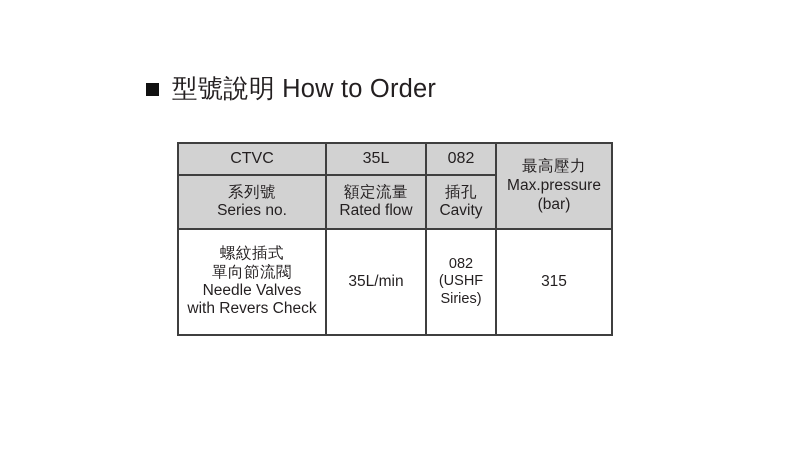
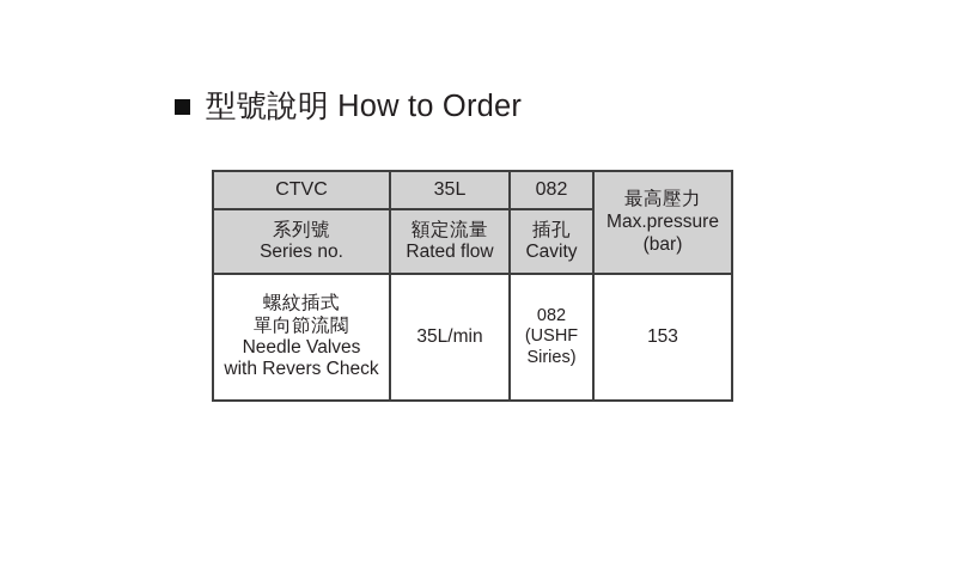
  型號說明 How to Order
  CTVC	35L	082	最高壓力 Max.pressure (bar)
  系列號 Series no.	額定流量 Rated flow	插孔 Cavity
- 螺紋插式 單向節流閥 Needle Valves with Revers Check	35L/min	082 (USHF Siries)	315
+ 螺紋插式 單向節流閥 Needle Valves with Revers Check	35L/min	082 (USHF Siries)	153
